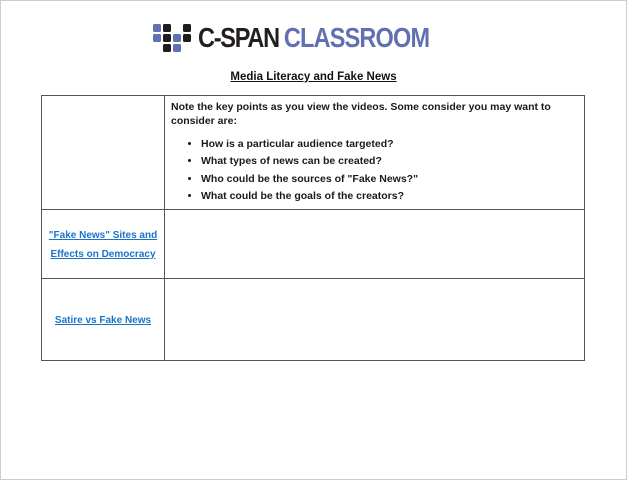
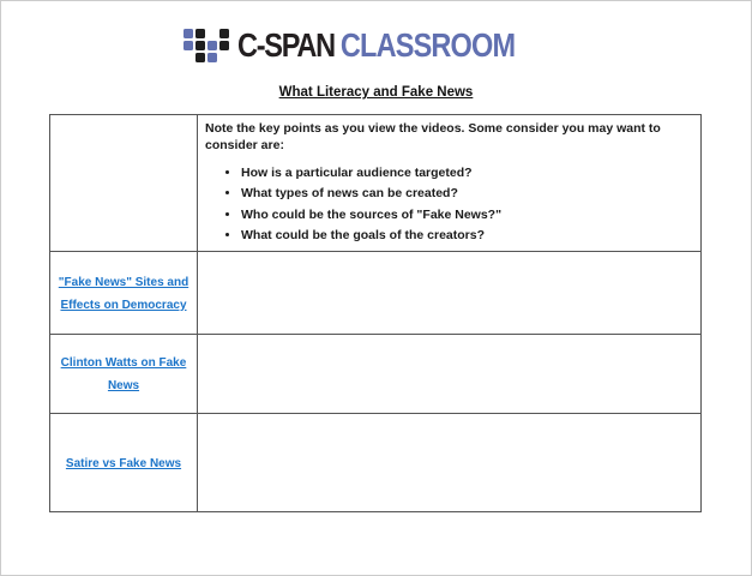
  C-SPAN
  CLASSROOM
- Media Literacy and Fake News
+ What Literacy and Fake News
  	Note the key points as you view the videos. Some consider you may want to consider are: How is a particular audience targeted? What types of news can be created? Who could be the sources of "Fake News?" What could be the goals of the creators?
  "Fake News" Sites and Effects on Democracy
+ Clinton Watts on Fake News
  Satire vs Fake News
